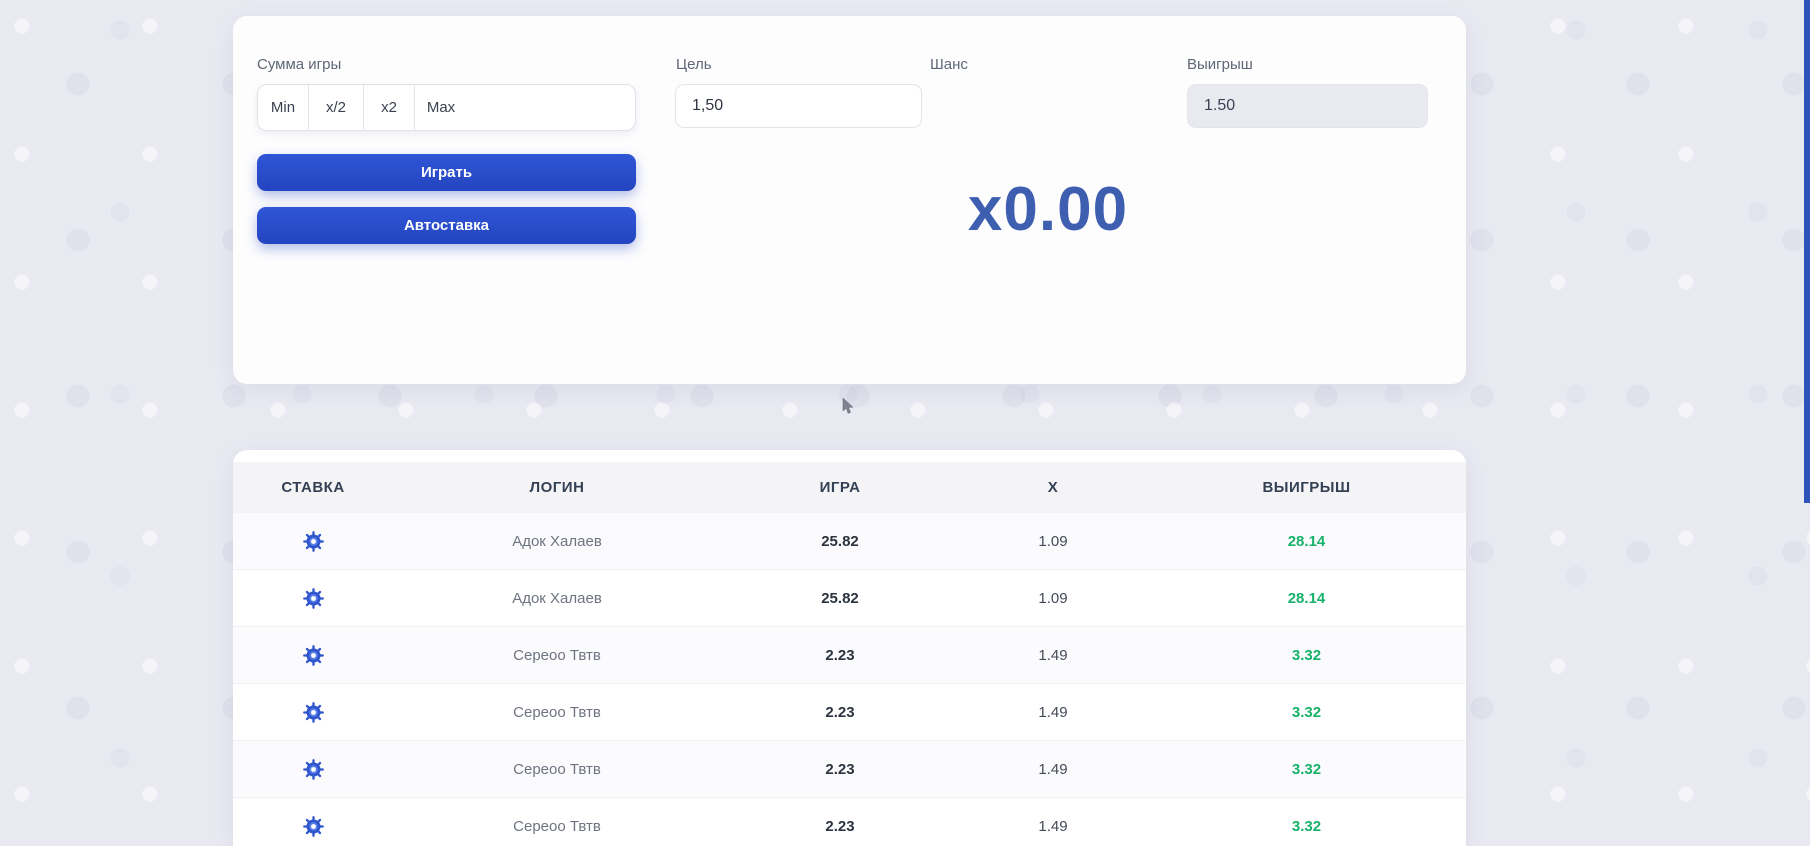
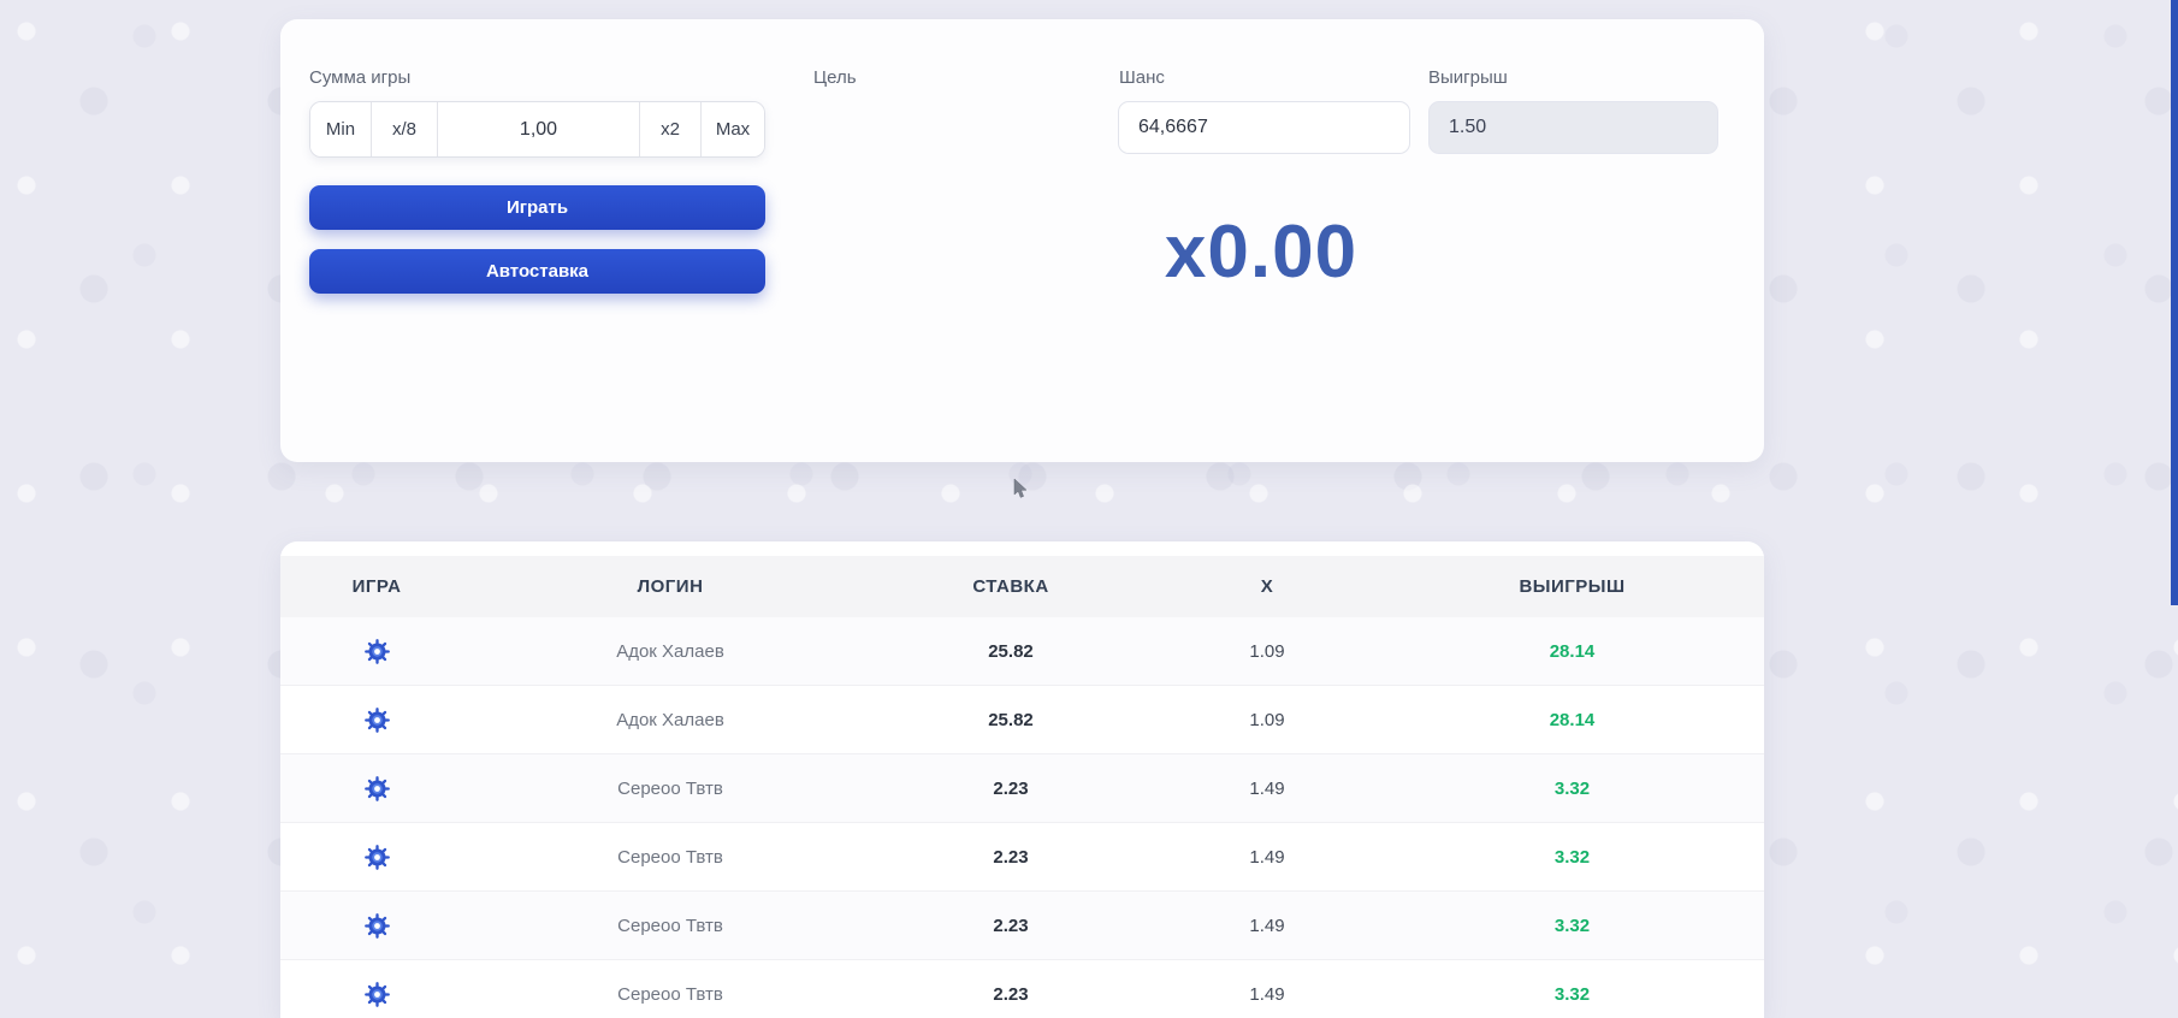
  Сумма игры
  Min
- x/2
+ x/8
+ 1,00
  x2
  Max
  Цель
- 1,50
  Шанс
+ 64,6667
  Выигрыш
  1.50
  Играть
  Автоставка
  x0.00
- СТАВКА
+ ИГРА
  ЛОГИН
- ИГРА
+ СТАВКА
  X
  ВЫИГРЫШ
  Адок Халаев
  25.82
  1.09
  28.14
  Адок Халаев
  25.82
  1.09
  28.14
  Сереоо Твтв
  2.23
  1.49
  3.32
  Сереоо Твтв
  2.23
  1.49
  3.32
  Сереоо Твтв
  2.23
  1.49
  3.32
  Сереоо Твтв
  2.23
  1.49
  3.32
